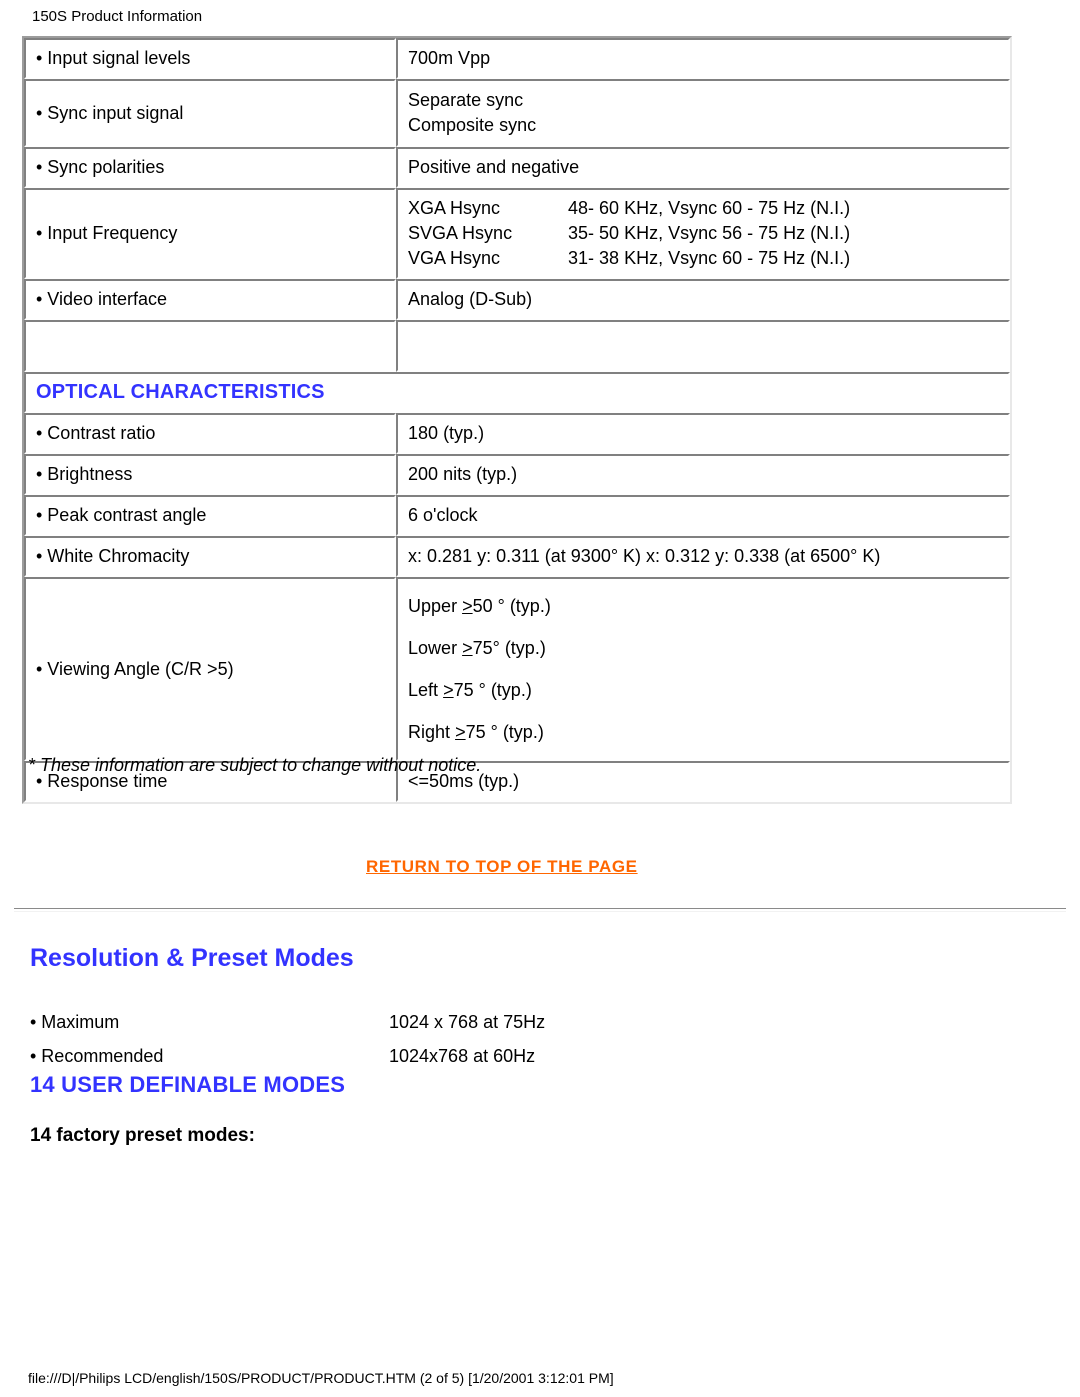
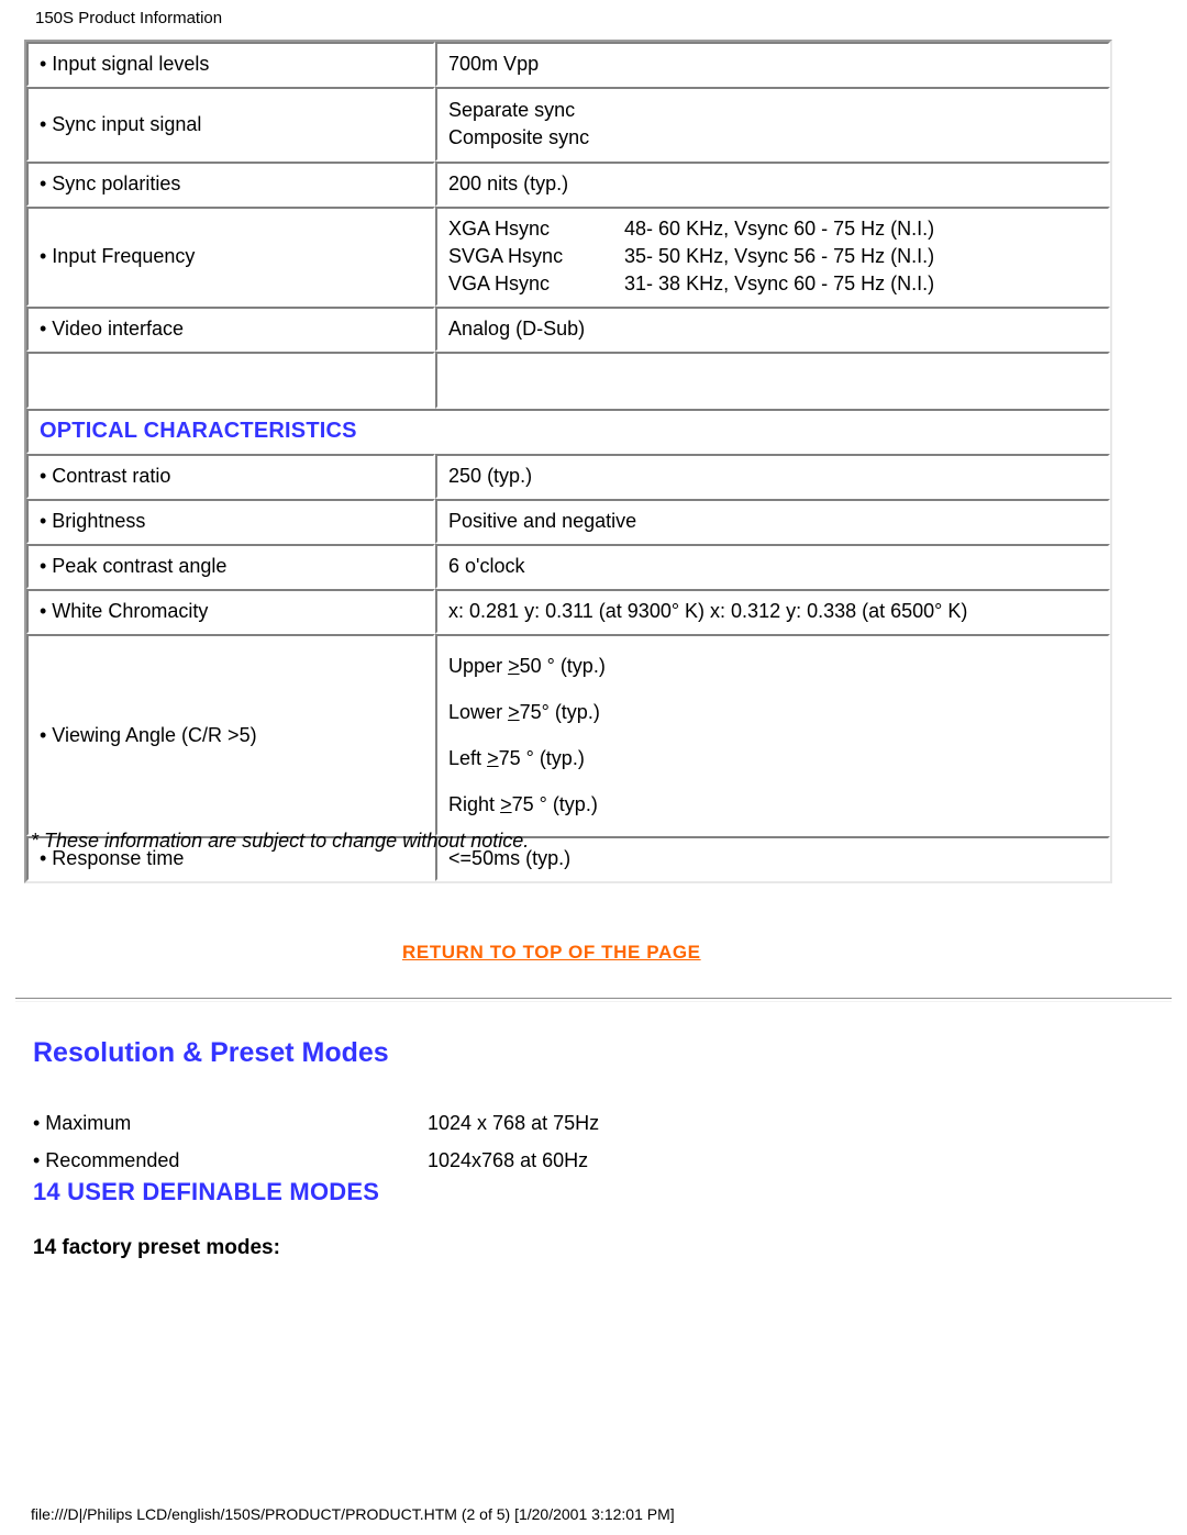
  150S Product Information
  • Input signal levels	700m Vpp
  • Sync input signal	Separate sync Composite sync
- • Sync polarities	Positive and negative
+ • Sync polarities	200 nits (typ.)
  • Input Frequency	XGA Hsync 48- 60 KHz, Vsync 60 - 75 Hz (N.I.) SVGA Hsync 35- 50 KHz, Vsync 56 - 75 Hz (N.I.) VGA Hsync 31- 38 KHz, Vsync 60 - 75 Hz (N.I.)
  • Video interface	Analog (D-Sub)
  OPTICAL CHARACTERISTICS
- • Contrast ratio	180 (typ.)
+ • Contrast ratio	250 (typ.)
- • Brightness	200 nits (typ.)
+ • Brightness	Positive and negative
  • Peak contrast angle	6 o'clock
  • White Chromacity	x: 0.281 y: 0.311 (at 9300° K) x: 0.312 y: 0.338 (at 6500° K)
  • Viewing Angle (C/R >5)	Upper >50 ° (typ.) Lower >75° (typ.) Left >75 ° (typ.) Right >75 ° (typ.)
  • Response time	<=50ms (typ.)
  * These information are subject to change without notice.
  RETURN TO TOP OF THE PAGE
  Resolution & Preset Modes
  • Maximum
  1024 x 768 at 75Hz
  • Recommended
  1024x768 at 60Hz
  14 USER DEFINABLE MODES
  14 factory preset modes:
  file:///D|/Philips LCD/english/150S/PRODUCT/PRODUCT.HTM (2 of 5) [1/20/2001 3:12:01 PM]
